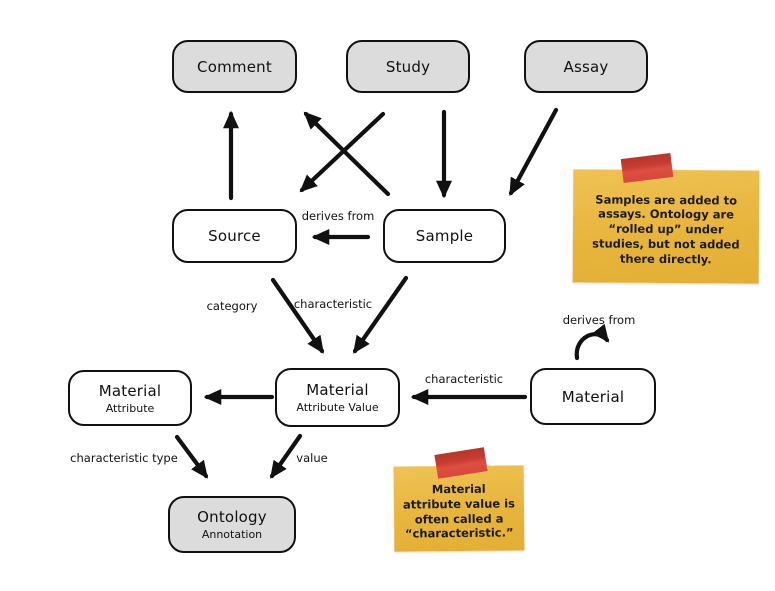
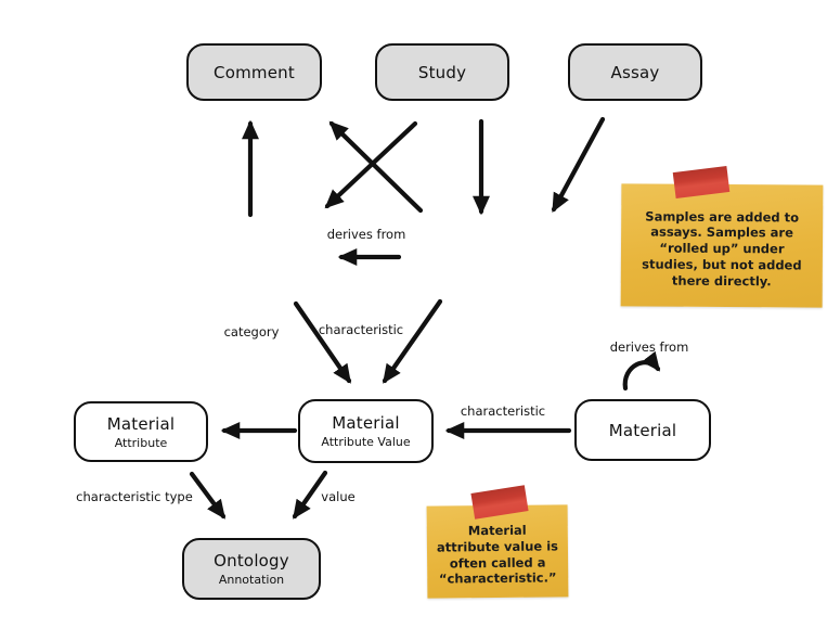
  Comment
  Study
  Assay
- Source
- Sample
  Material
  Attribute
  Material
  Attribute Value
  Material
  Ontology
  Annotation
  derives from
  characteristic
  category
  characteristic
  derives from
  characteristic type
  value
- Samples are added to assays. Ontology are “rolled up” under studies, but not added there directly.
+ Samples are added to assays. Samples are “rolled up” under studies, but not added there directly.
  Material attribute value is often called a “characteristic.”
